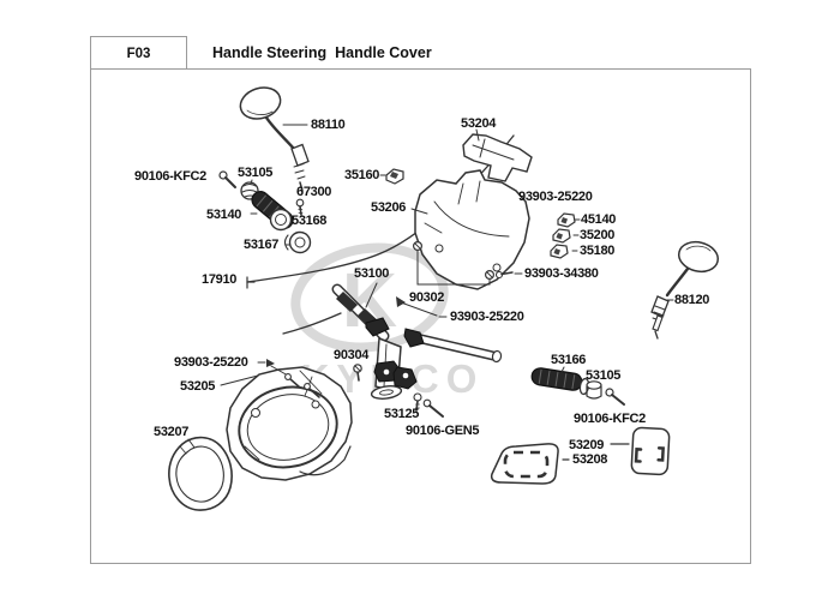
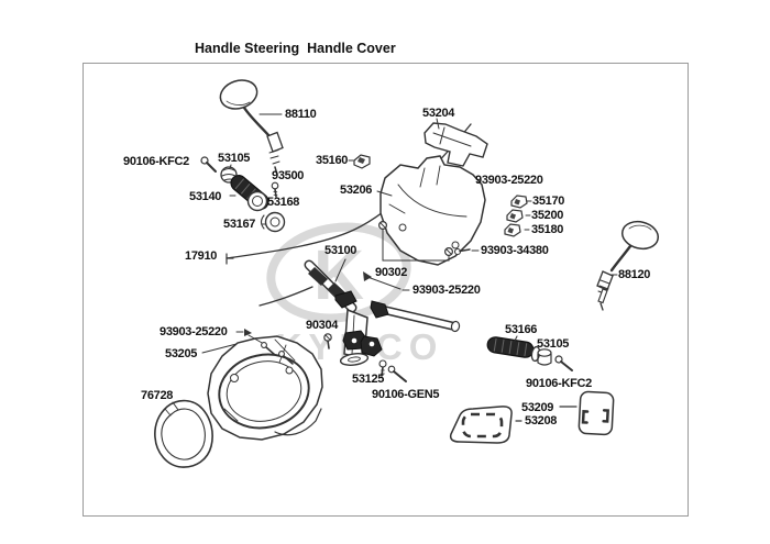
- F03
  Handle Steering Handle Cover
  88110
  90106-KFC2
  53105
- 67300
+ 93500
  53140
  53168
  53167
  17910
  35160
  53204
  53206
  93903-25220
- 45140
+ 35170
  35200
  35180
  93903-34380
  88120
  53100
  90302
  93903-25220
  90304
  93903-25220
  53205
- 53207
+ 76728
  53125
  90106-GEN5
  53166
  53105
  90106-KFC2
  53209
  53208
